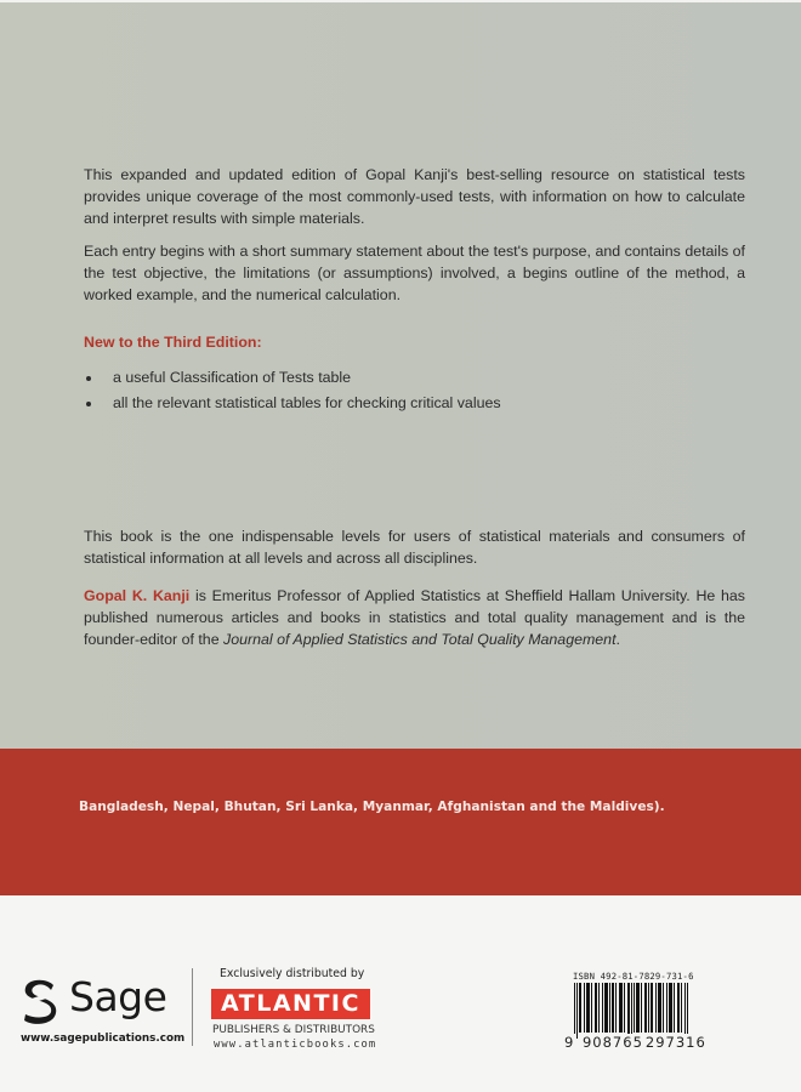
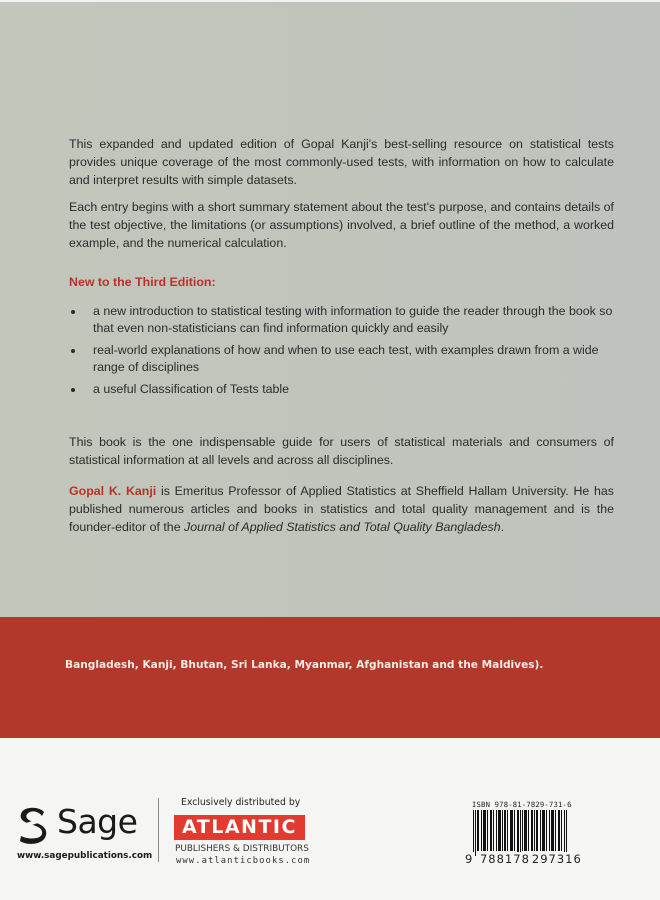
- This expanded and updated edition of Gopal Kanji's best-selling resource on statistical tests provides unique coverage of the most commonly-used tests, with information on how to calculate and interpret results with simple materials.
+ This expanded and updated edition of Gopal Kanji's best-selling resource on statistical tests provides unique coverage of the most commonly-used tests, with information on how to calculate and interpret results with simple datasets.
- Each entry begins with a short summary statement about the test's purpose, and contains details of the test objective, the limitations (or assumptions) involved, a begins outline of the method, a worked example, and the numerical calculation.
+ Each entry begins with a short summary statement about the test's purpose, and contains details of the test objective, the limitations (or assumptions) involved, a brief outline of the method, a worked example, and the numerical calculation.
  New to the Third Edition:
+ a new introduction to statistical testing with information to guide the reader through the book so that even non-statisticians can find information quickly and easily
+ real-world explanations of how and when to use each test, with examples drawn from a wide range of disciplines
  a useful Classification of Tests table
- all the relevant statistical tables for checking critical values
- This book is the one indispensable levels for users of statistical materials and consumers of statistical information at all levels and across all disciplines.
+ This book is the one indispensable guide for users of statistical materials and consumers of statistical information at all levels and across all disciplines.
- Gopal K. Kanji is Emeritus Professor of Applied Statistics at Sheffield Hallam University. He has published numerous articles and books in statistics and total quality management and is the founder-editor of the Journal of Applied Statistics and Total Quality Management.
+ Gopal K. Kanji is Emeritus Professor of Applied Statistics at Sheffield Hallam University. He has published numerous articles and books in statistics and total quality management and is the founder-editor of the Journal of Applied Statistics and Total Quality Bangladesh.
- Bangladesh, Nepal, Bhutan, Sri Lanka, Myanmar, Afghanistan and the Maldives).
+ Bangladesh, Kanji, Bhutan, Sri Lanka, Myanmar, Afghanistan and the Maldives).
  Sage
  www.sagepublications.com
  Exclusively distributed by
  ATLANTIC
  PUBLISHERS & DISTRIBUTORS
  www.atlanticbooks.com
- ISBN 492-81-7829-731-6
+ ISBN 978-81-7829-731-6
- 9 908765 297316
+ 9 788178 297316
